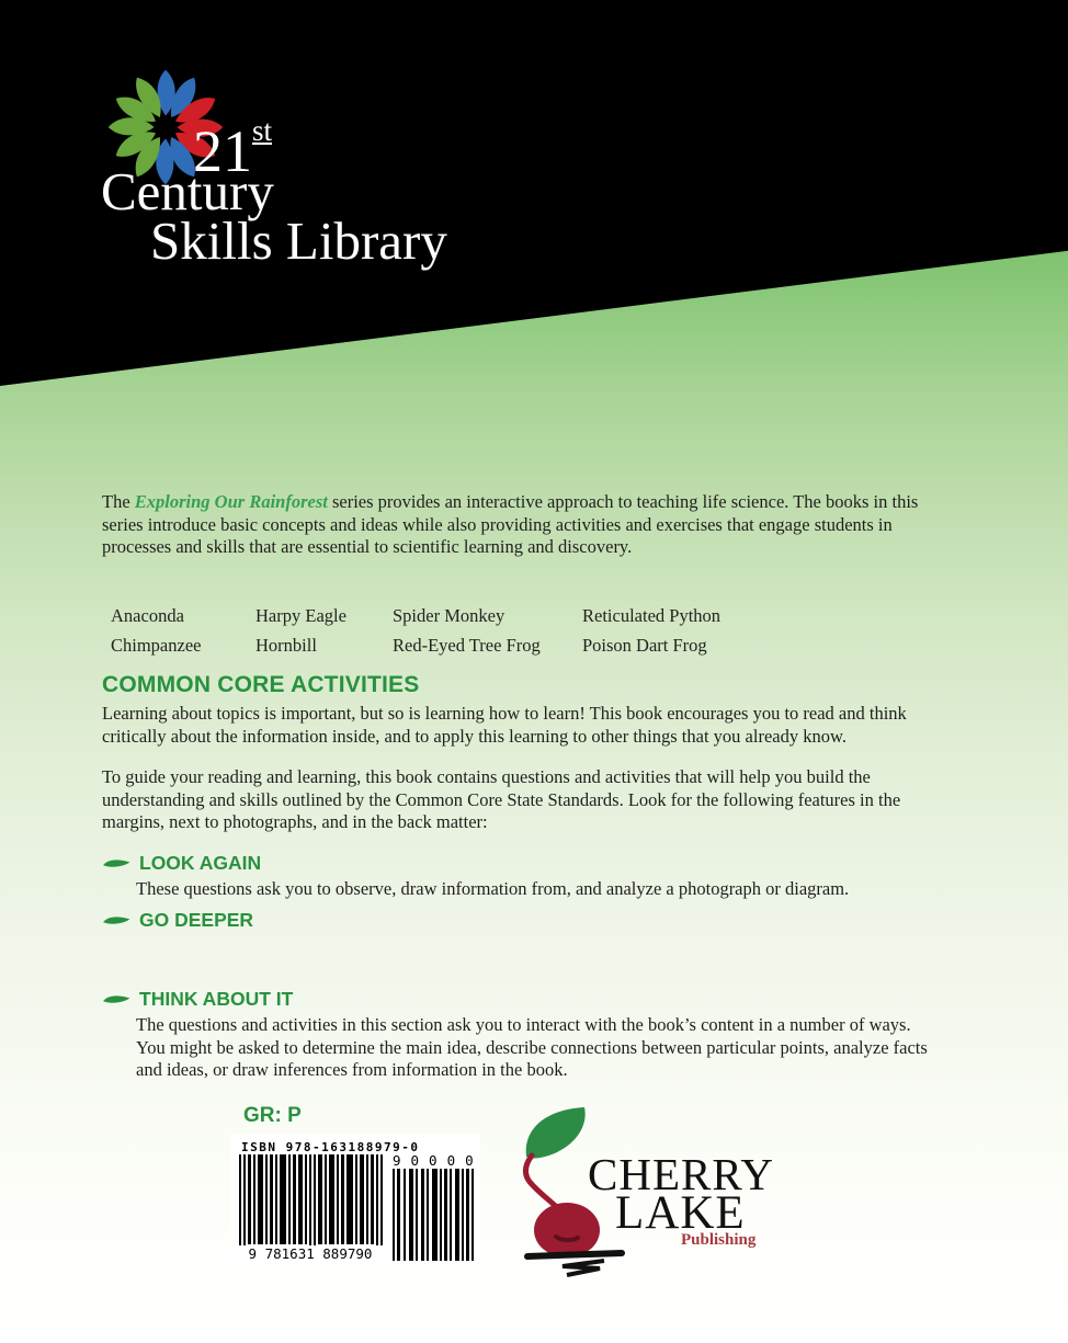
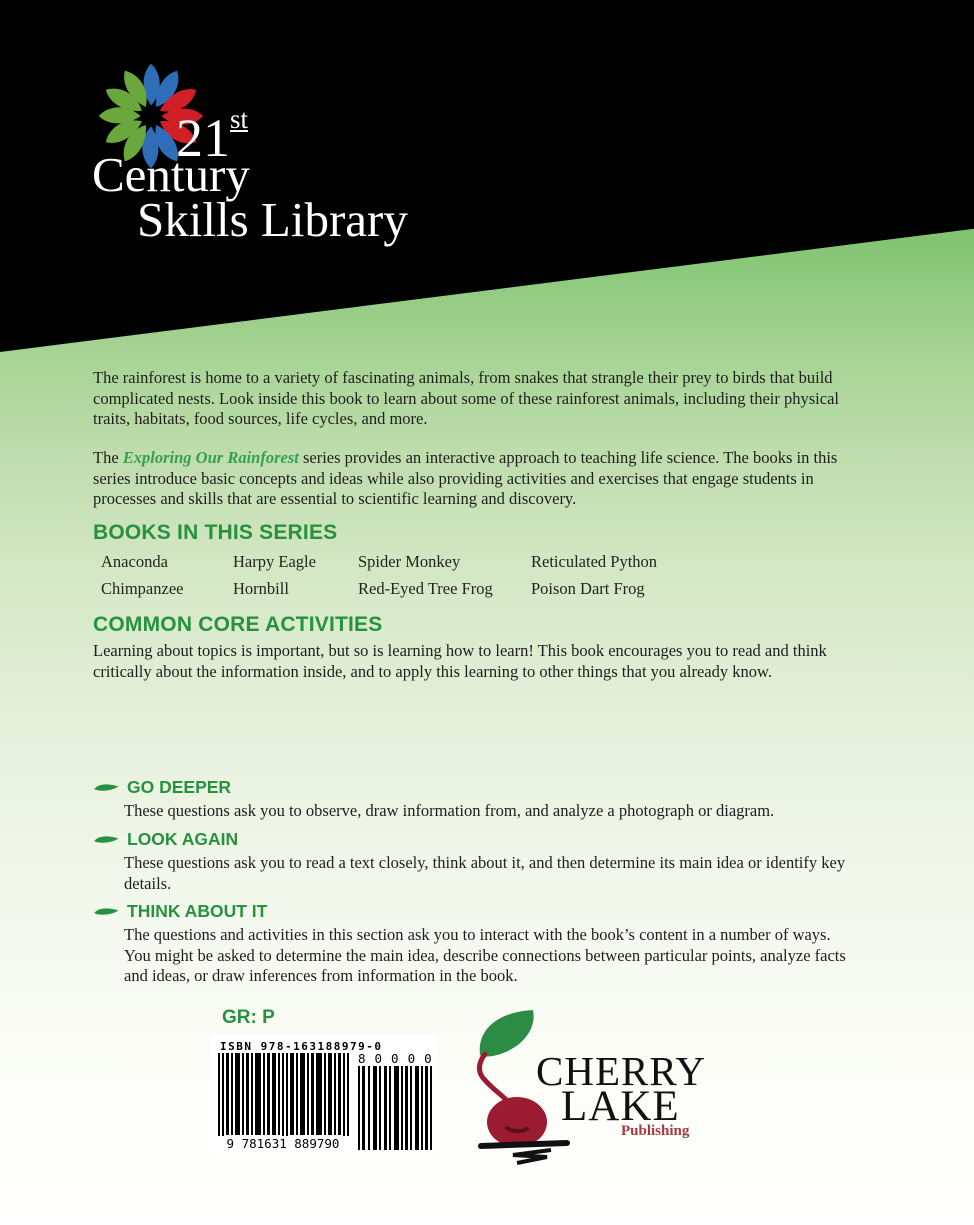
  21st
  Century
  Skills Library
+ The rainforest is home to a variety of fascinating animals, from snakes that strangle their prey to birds that build complicated nests. Look inside this book to learn about some of these rainforest animals, including their physical traits, habitats, food sources, life cycles, and more.
  The Exploring Our Rainforest series provides an interactive approach to teaching life science. The books in this series introduce basic concepts and ideas while also providing activities and exercises that engage students in processes and skills that are essential to scientific learning and discovery.
+ BOOKS IN THIS SERIES
  Anaconda
  Harpy Eagle
  Spider Monkey
  Reticulated Python
  Chimpanzee
  Hornbill
  Red-Eyed Tree Frog
  Poison Dart Frog
  COMMON CORE ACTIVITIES
  Learning about topics is important, but so is learning how to learn! This book encourages you to read and think critically about the information inside, and to apply this learning to other things that you already know.
- To guide your reading and learning, this book contains questions and activities that will help you build the understanding and skills outlined by the Common Core State Standards. Look for the following features in the margins, next to photographs, and in the back matter:
- LOOK AGAIN
+ GO DEEPER
  These questions ask you to observe, draw information from, and analyze a photograph or diagram.
- GO DEEPER
+ LOOK AGAIN
+ These questions ask you to read a text closely, think about it, and then determine its main idea or identify key details.
  THINK ABOUT IT
  The questions and activities in this section ask you to interact with the book’s content in a number of ways. You might be asked to determine the main idea, describe connections between particular points, analyze facts and ideas, or draw inferences from information in the book.
  GR: P
  ISBN 978-163188979-0
  9 781631 889790
- 90000
+ 80000
  CHERRY
  LAKE
  Publishing
